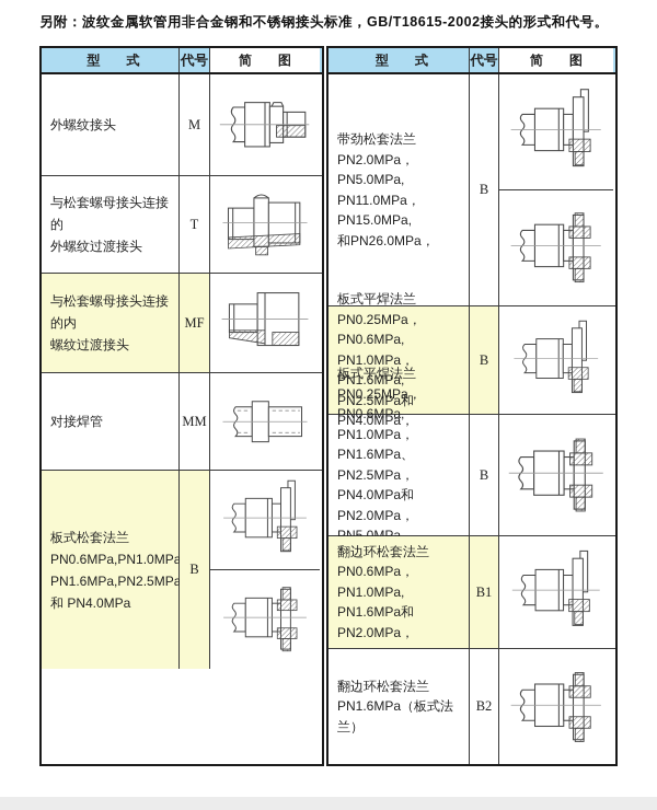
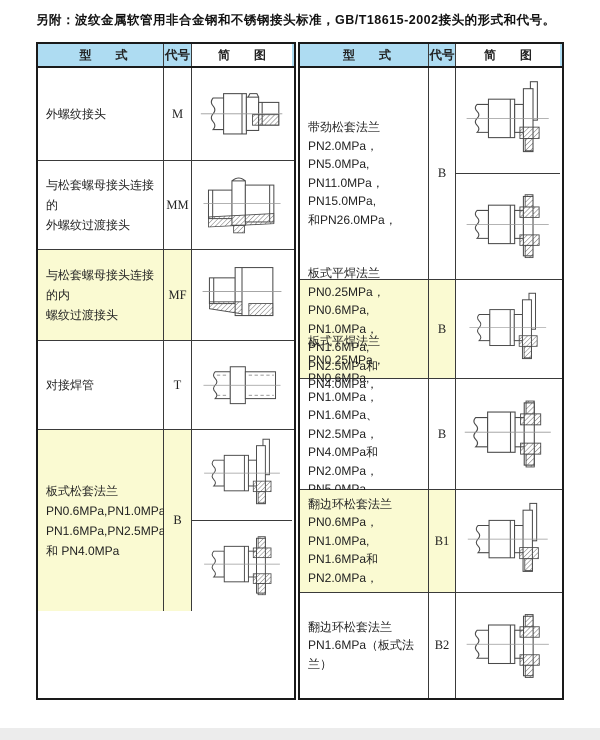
  另附：波纹金属软管用非合金钢和不锈钢接头标准，GB/T18615-2002接头的形式和代号。
  型 式
  代号
  简 图
  外螺纹接头
  M
  与松套螺母接头连接的
  外螺纹过渡接头
- T
+ MM
  与松套螺母接头连接的内
  螺纹过渡接头
  MF
  对接焊管
- MM
+ T
  板式松套法兰
  PN0.6MPa,PN1.0MPa
  PN1.6MPa,PN2.5MPa
  和 PN4.0MPa
  B
  型 式
  代号
  简 图
  带劲松套法兰
  PN2.0MPa，PN5.0MPa,
  PN11.0MPa，PN15.0MPa,
  和PN26.0MPa，
  B
  板式平焊法兰
  PN0.25MPa，PN0.6MPa,
  PN1.0MPa，PN1.6MPa,
  PN2.5MPa和PN4.0MPa，
  B
  板式平焊法兰
  PN0.25MPa，PN0.6MPa,
  PN1.0MPa，PN1.6MPa、
  PN2.5MPa，PN4.0MPa和
  B
  翻边环松套法兰
  PN0.6MPa，PN1.0MPa,
  PN1.6MPa和PN2.0MPa，
  B1
  翻边环松套法兰
  PN1.6MPa（板式法兰）
  B2
